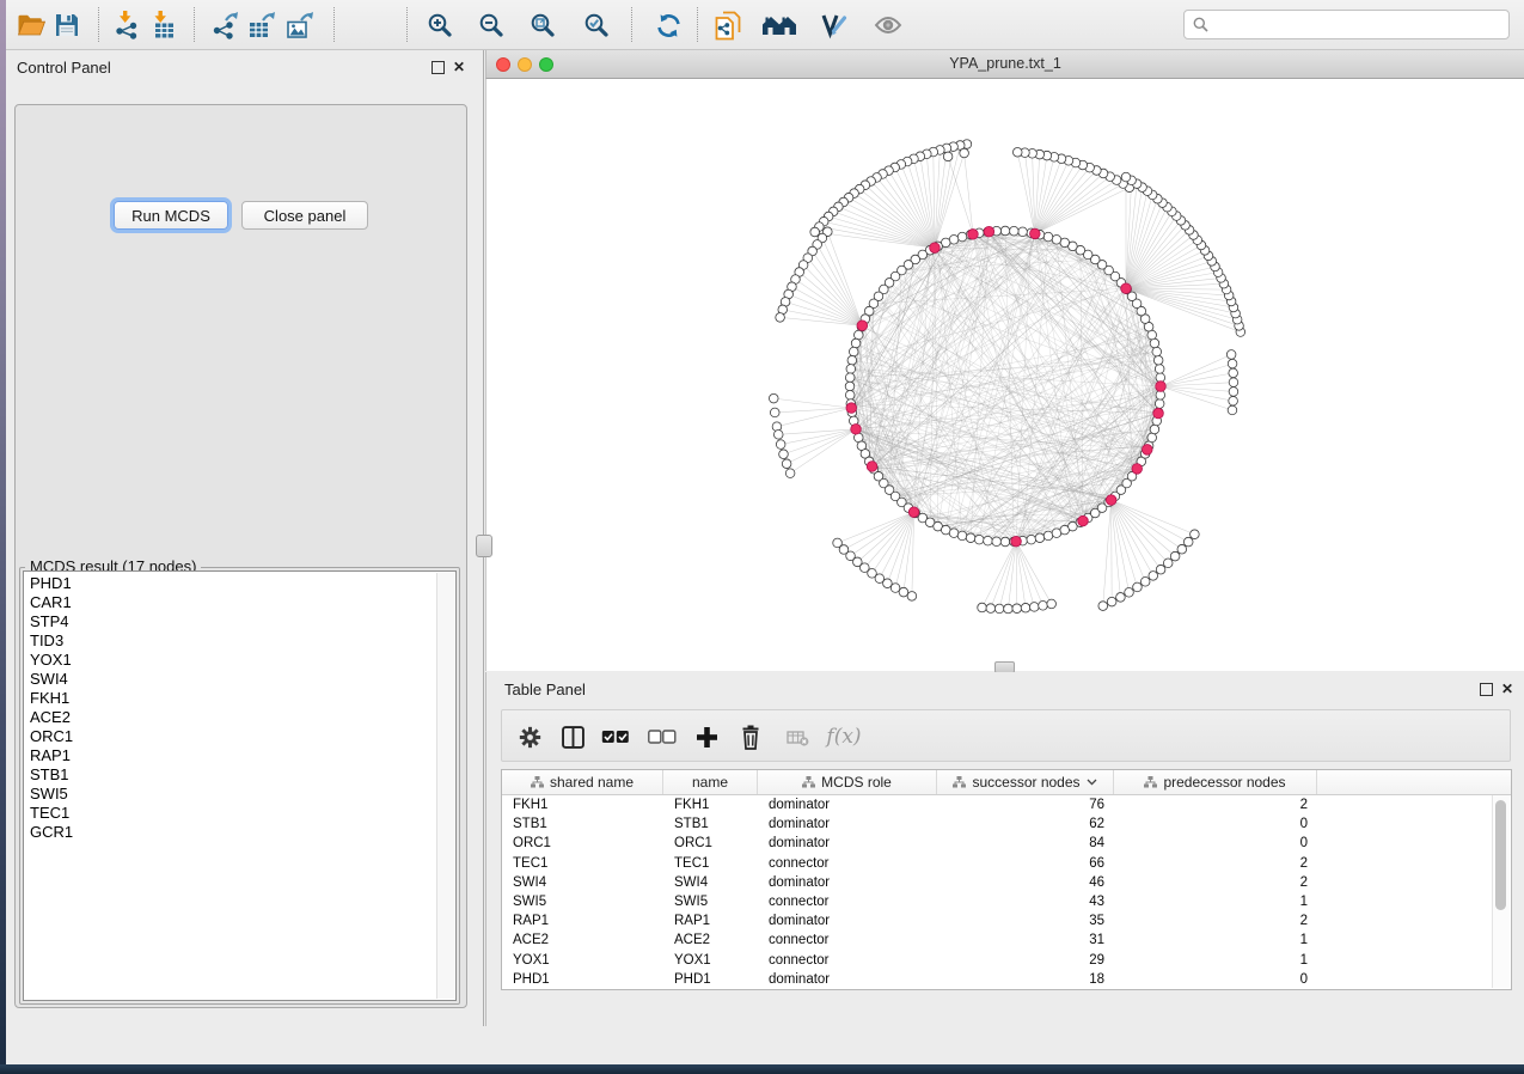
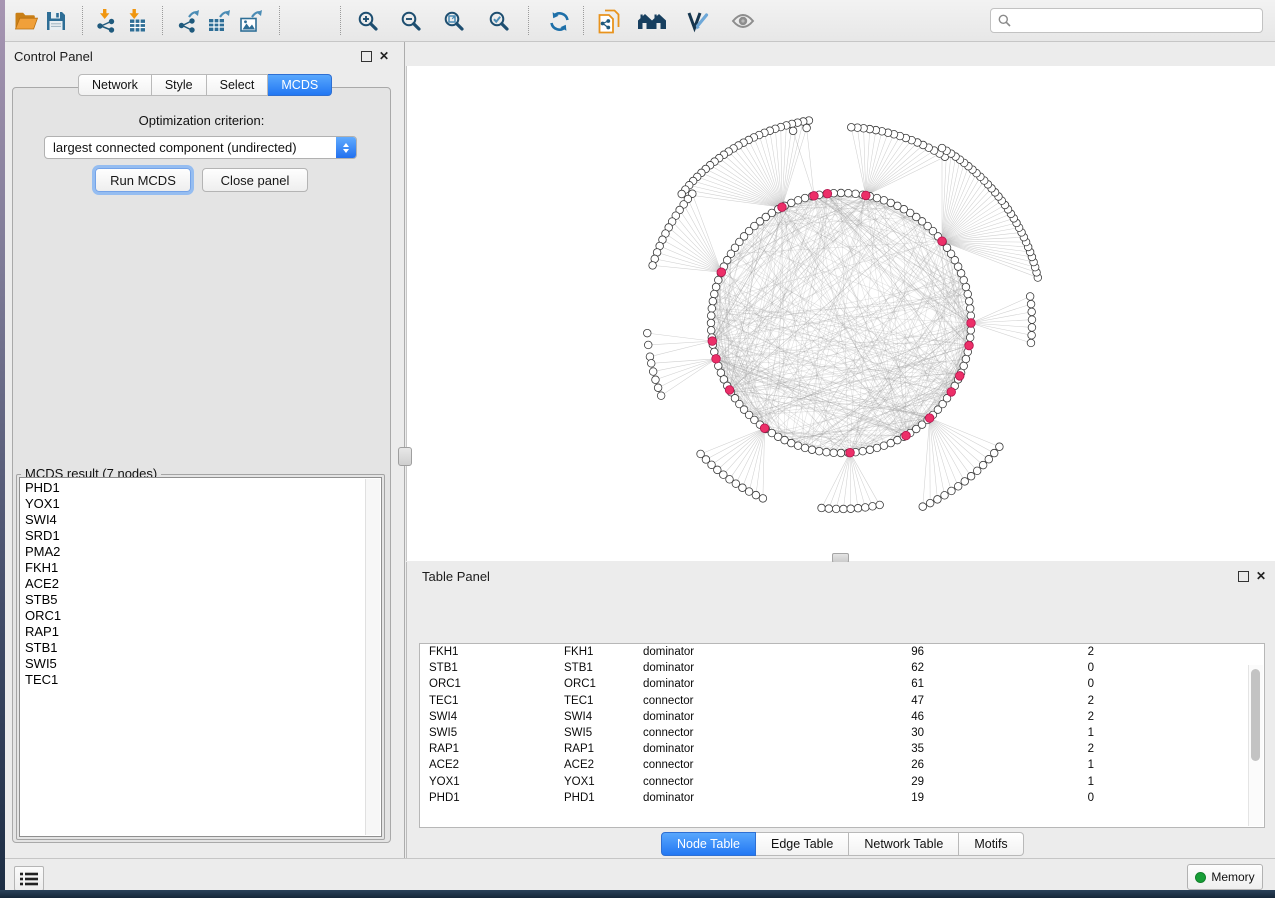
  Control Panel
  ✕
+ Network
+ Style
+ Select
+ MCDS
+ Optimization criterion:
+ largest connected component (undirected)
  Run MCDS
  Close panel
- MCDS result (17 nodes)
+ MCDS result (7 nodes)
  PHD1
- CAR1
- STP4
- TID3
  YOX1
  SWI4
+ SRD1
+ PMA2
  FKH1
  ACE2
+ STB5
  ORC1
  RAP1
  STB1
  SWI5
  TEC1
- GCR1
- YPA_prune.txt_1
  Table Panel
  ✕
- f(x)
- shared name
- name
- MCDS role
- successor nodes
- predecessor nodes
  FKH1
  FKH1
  dominator
- 76
+ 96
  2
  STB1
  STB1
  dominator
  62
  0
  ORC1
  ORC1
  dominator
- 84
+ 61
  0
  TEC1
  TEC1
  connector
- 66
+ 47
  2
  SWI4
  SWI4
  dominator
  46
  2
  SWI5
  SWI5
  connector
- 43
+ 30
  1
  RAP1
  RAP1
  dominator
  35
  2
  ACE2
  ACE2
  connector
- 31
+ 26
  1
  YOX1
  YOX1
  connector
  29
  1
  PHD1
  PHD1
  dominator
- 18
+ 19
  0
+ Node Table
+ Edge Table
+ Network Table
+ Motifs
+ Memory
